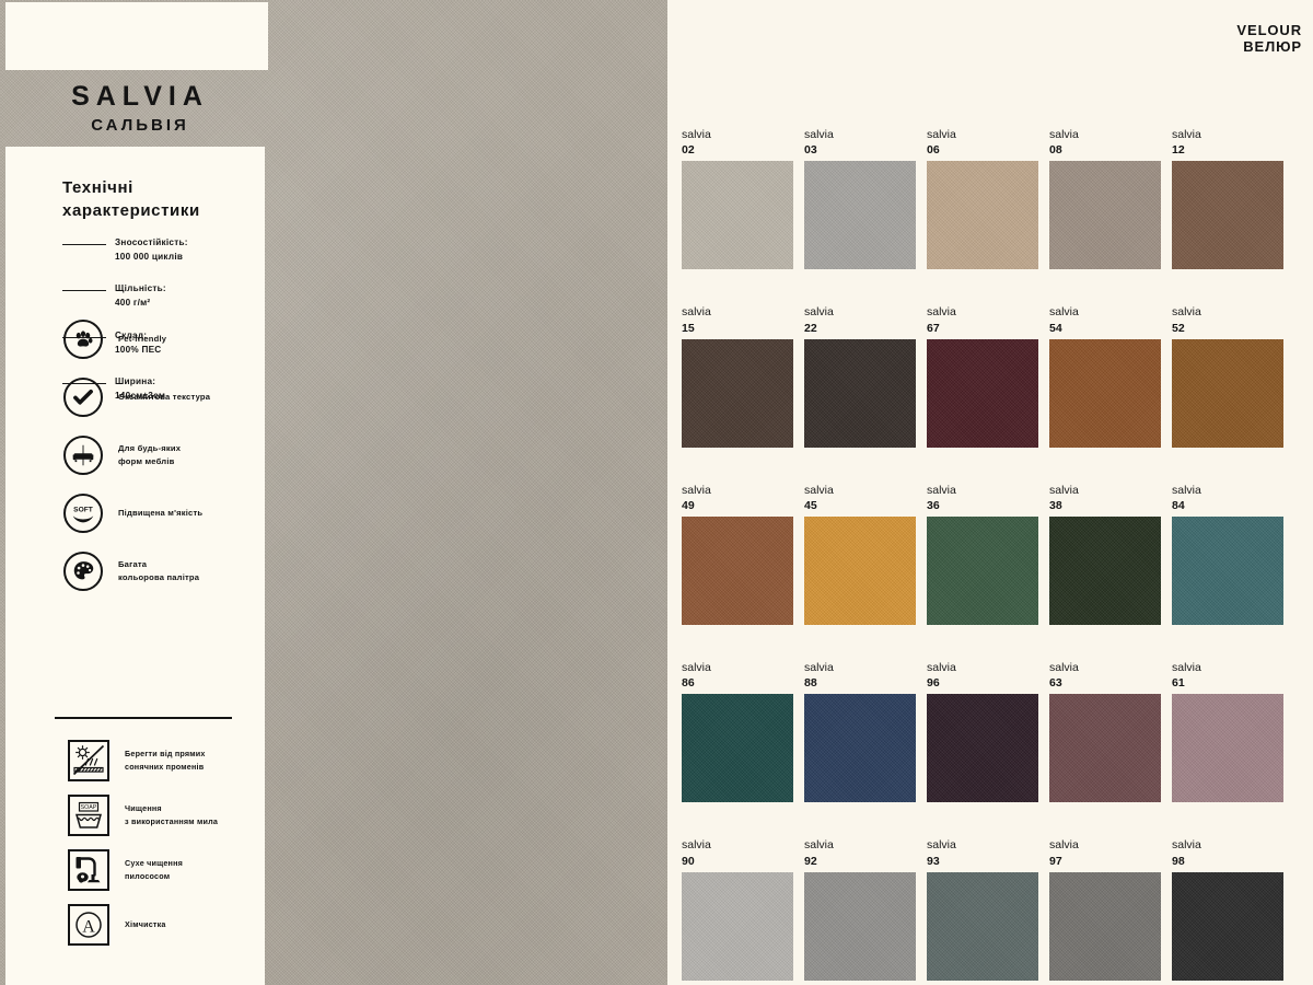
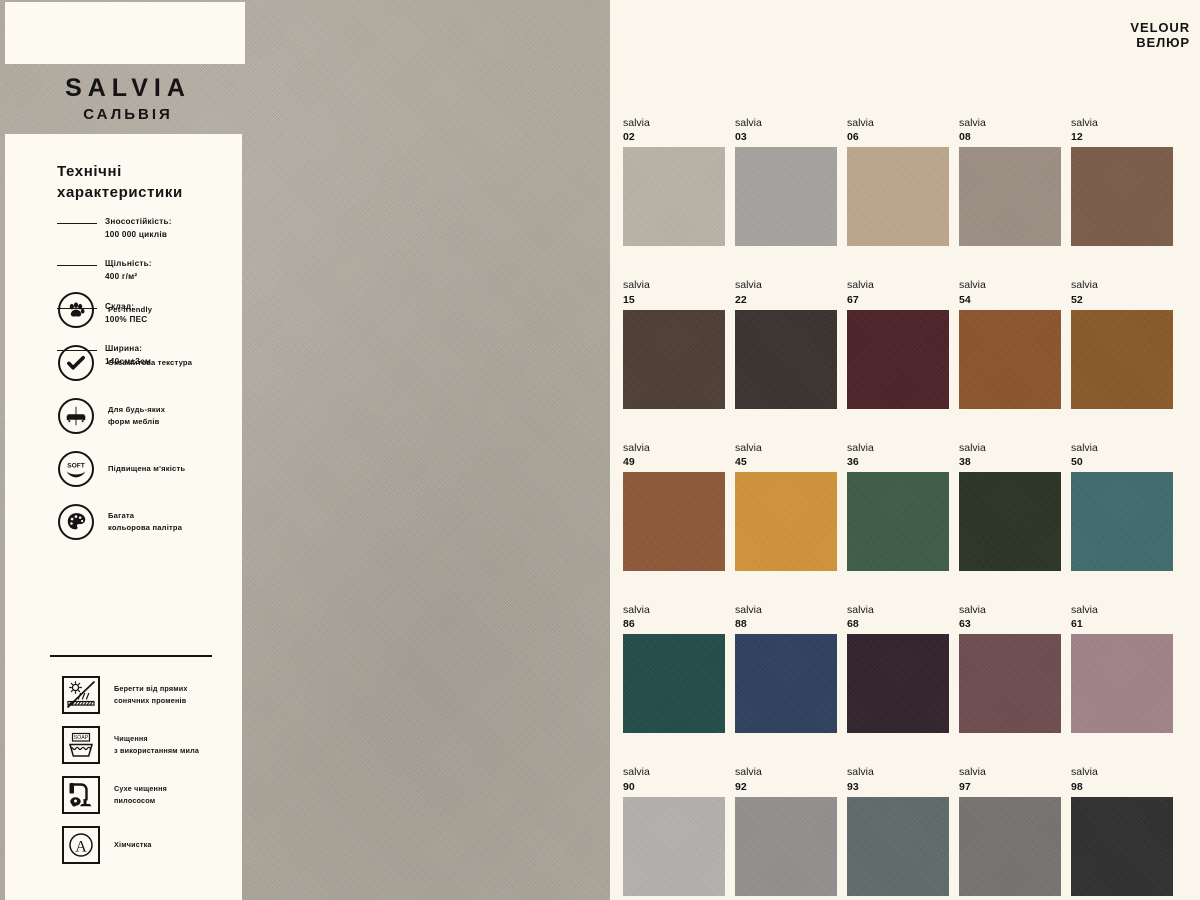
  SALVIA
  САЛЬВІЯ
  Технічні
  характеристики
  Зносостійкість:
  100 000 циклів
  Щільність:
  400 г/м²
  Склад:
  100% ПЕС
  Ширина:
  140см±3см
  Pet-friendly
  Оксамитова текстура
  Для будь-яких
  форм меблів
  Підвищена м'якість
  Багата
  кольорова палітра
  Берегти від прямих
  сонячних променів
  Чищення
  з використанням мила
  Сухе чищення
  пилососом
  A
  Хімчистка
  VELOUR
  ВЕЛЮР
  salvia
  02
  salvia
  03
  salvia
  06
  salvia
  08
  salvia
  12
  salvia
  15
  salvia
  22
  salvia
  67
  salvia
  54
  salvia
  52
  salvia
  49
  salvia
  45
  salvia
  36
  salvia
  38
  salvia
- 84
+ 50
  salvia
  86
  salvia
  88
  salvia
- 96
+ 68
  salvia
  63
  salvia
  61
  salvia
  90
  salvia
  92
  salvia
  93
  salvia
  97
  salvia
  98
